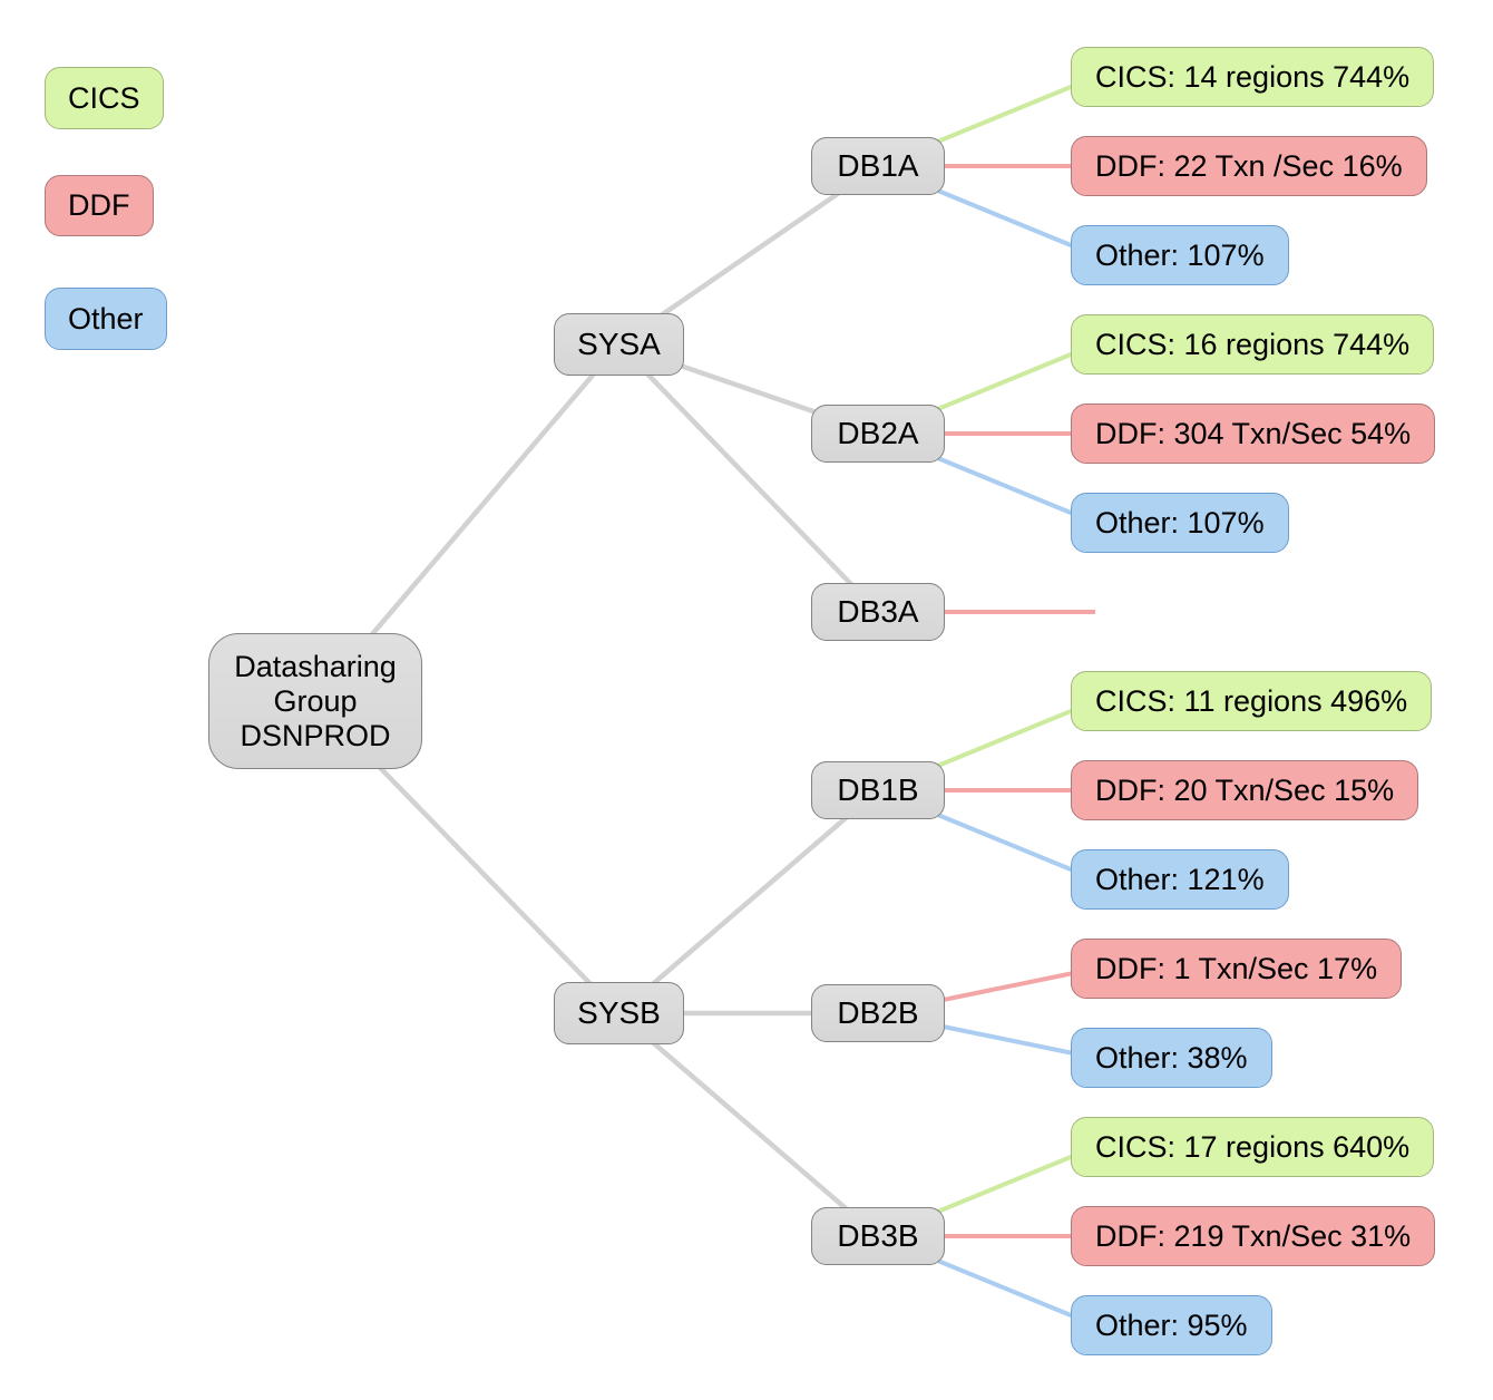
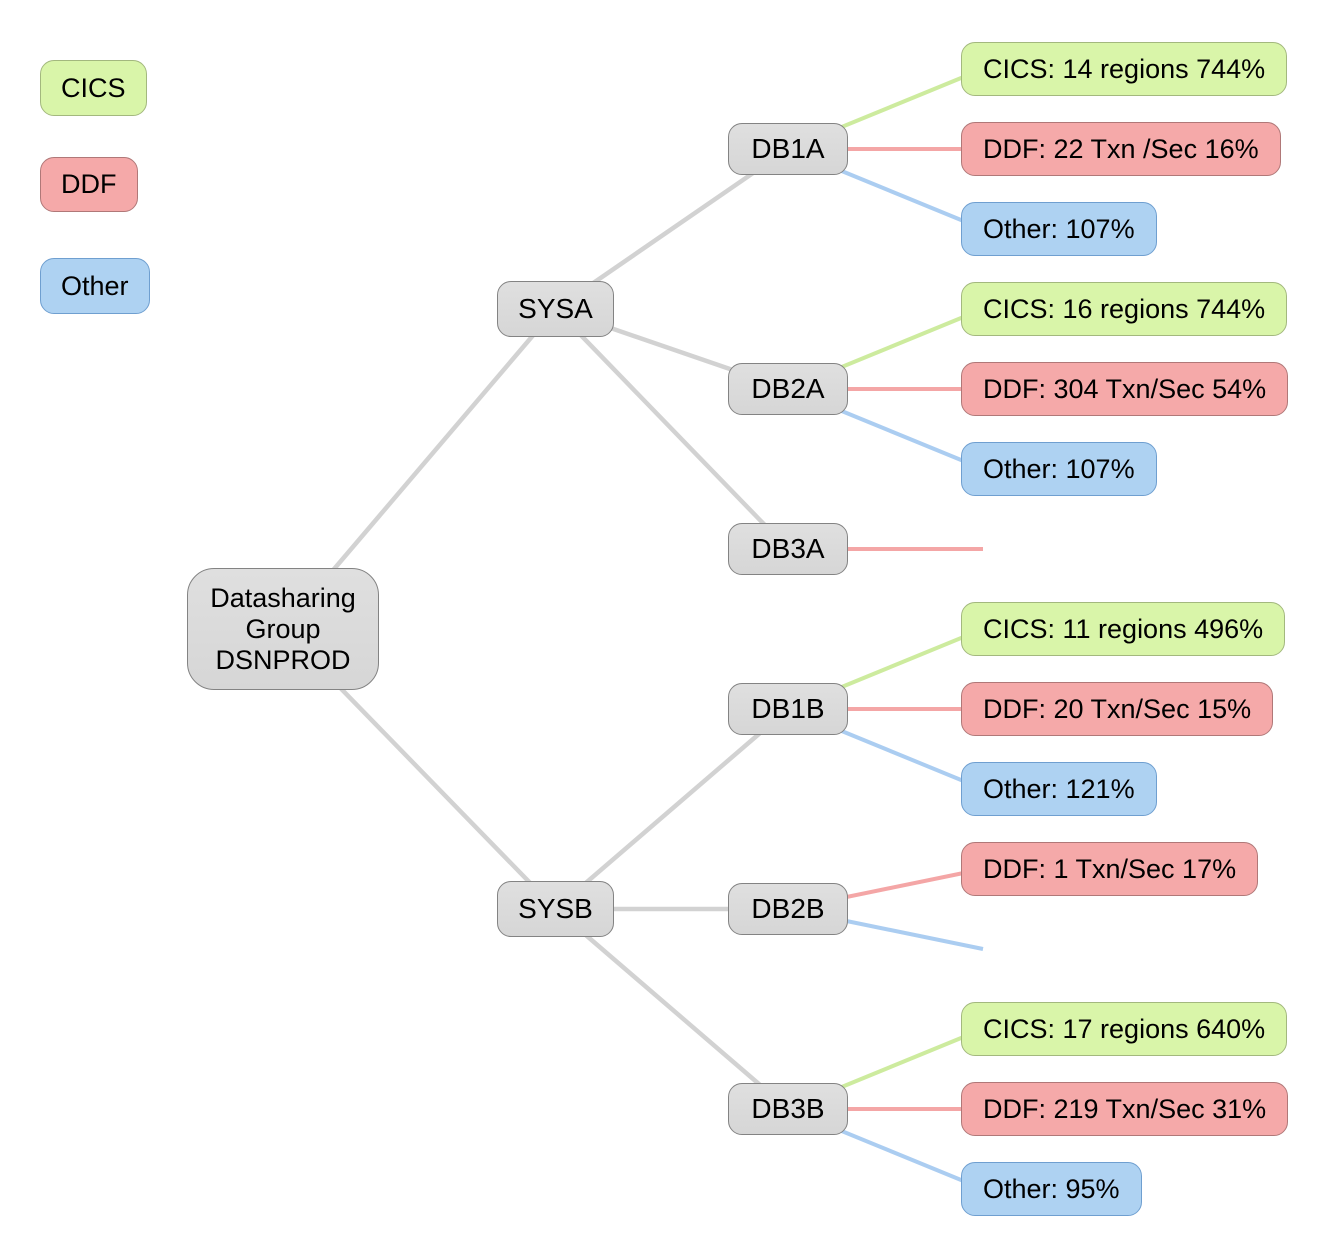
  CICS
  DDF
  Other
  CICS: 14 regions 744%
  DDF: 22 Txn /Sec 16%
  Other: 107%
  DB1A
  CICS: 16 regions 744%
  DDF: 304 Txn/Sec 54%
  Other: 107%
  DB2A
  DB3A
  SYSA
  CICS: 11 regions 496%
  DDF: 20 Txn/Sec 15%
  Other: 121%
  DB1B
  DDF: 1 Txn/Sec 17%
- Other: 38%
  DB2B
  CICS: 17 regions 640%
  DDF: 219 Txn/Sec 31%
  Other: 95%
  DB3B
  SYSB
  Datasharing
  Group
  DSNPROD
